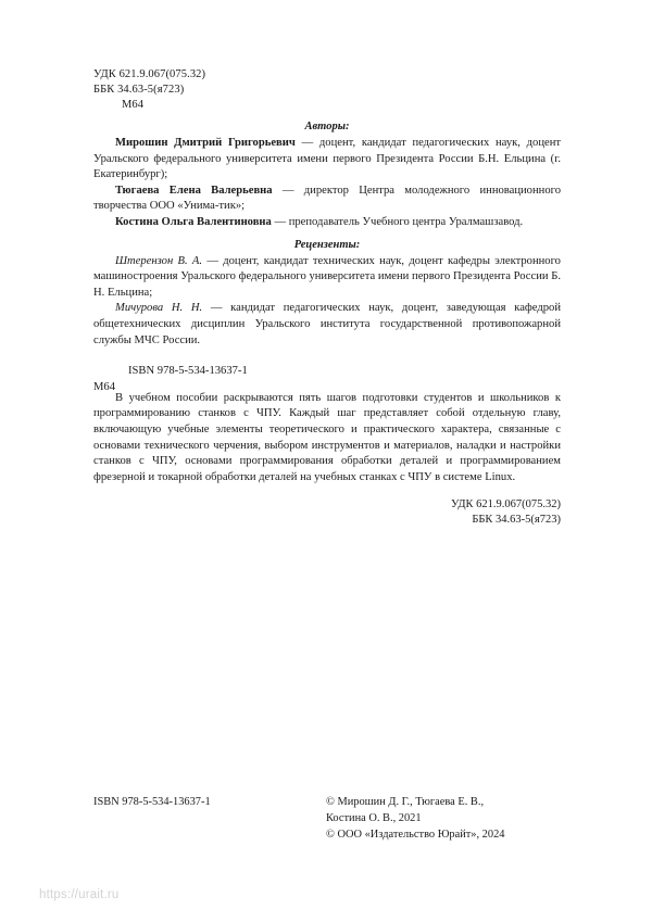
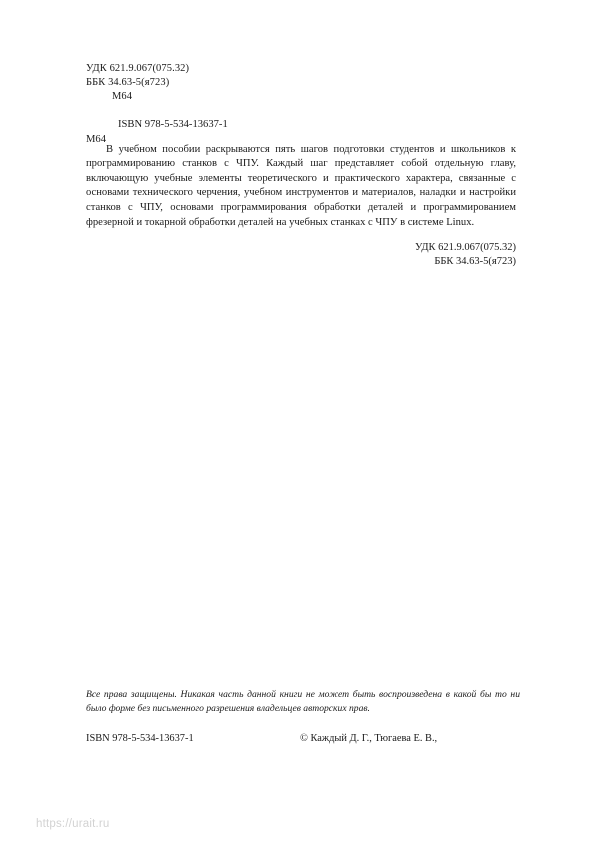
  УДК 621.9.067(075.32)
  ББК 34.63-5(я723)
  М64
- Авторы:
- Мирошин Дмитрий Григорьевич — доцент, кандидат педагогических наук, доцент Уральского федерального университета имени первого Президента России Б.Н. Ельцина (г. Екатеринбург);
- Тюгаева Елена Валерьевна — директор Центра молодежного инновационного творчества ООО «Унима-тик»;
- Костина Ольга Валентиновна — преподаватель Учебного центра Уралмашзавод.
- Рецензенты:
- Штерензон В. А. — доцент, кандидат технических наук, доцент кафедры электронного машиностроения Уральского федерального университета имени первого Президента России Б. Н. Ельцина;
- Мичурова Н. Н. — кандидат педагогических наук, доцент, заведующая кафедрой общетехнических дисциплин Уральского института государственной противопожарной службы МЧС России.
  М64
  ISBN 978-5-534-13637-1
- В учебном пособии раскрываются пять шагов подготовки студентов и школьников к программированию станков с ЧПУ. Каждый шаг представляет собой отдельную главу, включающую учебные элементы теоретического и практического характера, связанные с основами технического черчения, выбором инструментов и материалов, наладки и настройки станков с ЧПУ, основами программирования обработки деталей и программированием фрезерной и токарной обработки деталей на учебных станках с ЧПУ в системе Linux.
+ В учебном пособии раскрываются пять шагов подготовки студентов и школьников к программированию станков с ЧПУ. Каждый шаг представляет собой отдельную главу, включающую учебные элементы теоретического и практического характера, связанные с основами технического черчения, учебном инструментов и материалов, наладки и настройки станков с ЧПУ, основами программирования обработки деталей и программированием фрезерной и токарной обработки деталей на учебных станках с ЧПУ в системе Linux.
  УДК 621.9.067(075.32)
  ББК 34.63-5(я723)
+ Все права защищены. Никакая часть данной книги не может быть воспроизведена в какой бы то ни было форме без письменного разрешения владельцев авторских прав.
  ISBN 978-5-534-13637-1
- © Мирошин Д. Г., Тюгаева Е. В.,
+ © Каждый Д. Г., Тюгаева Е. В.,
- Костина О. В., 2021
- © ООО «Издательство Юрайт», 2024
  https://urait.ru
